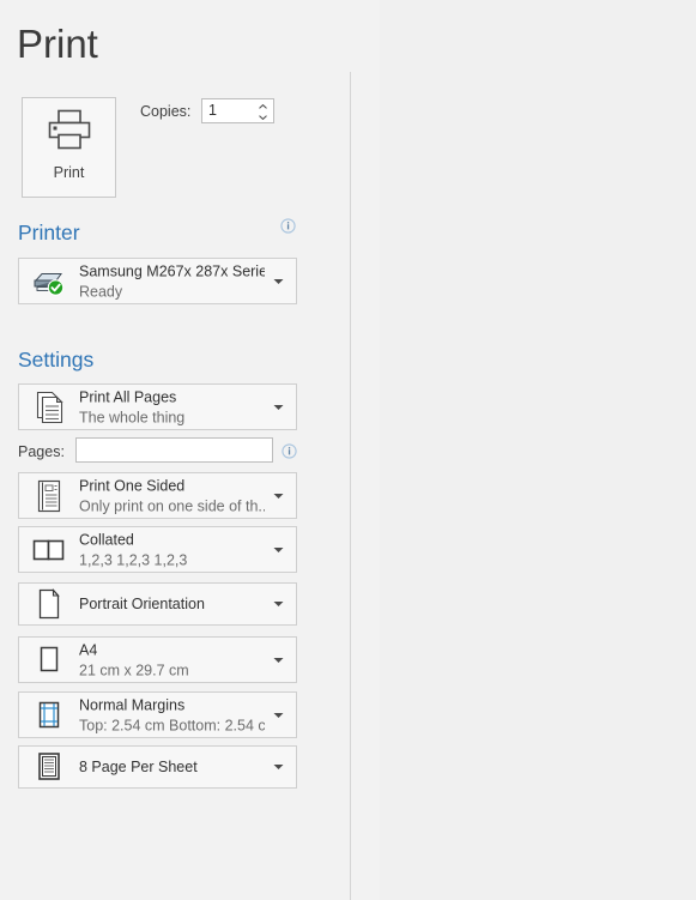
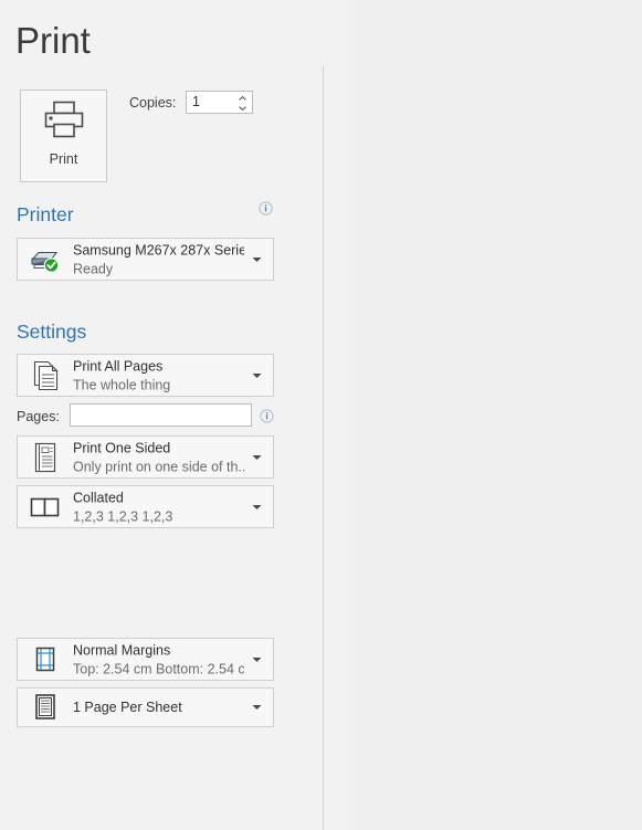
  Print
  Print
  Copies:
  1
  Printer
  Samsung M267x 287x Serie
  Ready
  Settings
  Print All Pages
  The whole thing
  Pages:
  Print One Sided
  Only print on one side of th..
  Collated
  1,2,3 1,2,3 1,2,3
- Portrait Orientation
- A4
- 21 cm x 29.7 cm
  Normal Margins
  Top: 2.54 cm Bottom: 2.54 c
- 8 Page Per Sheet
+ 1 Page Per Sheet
